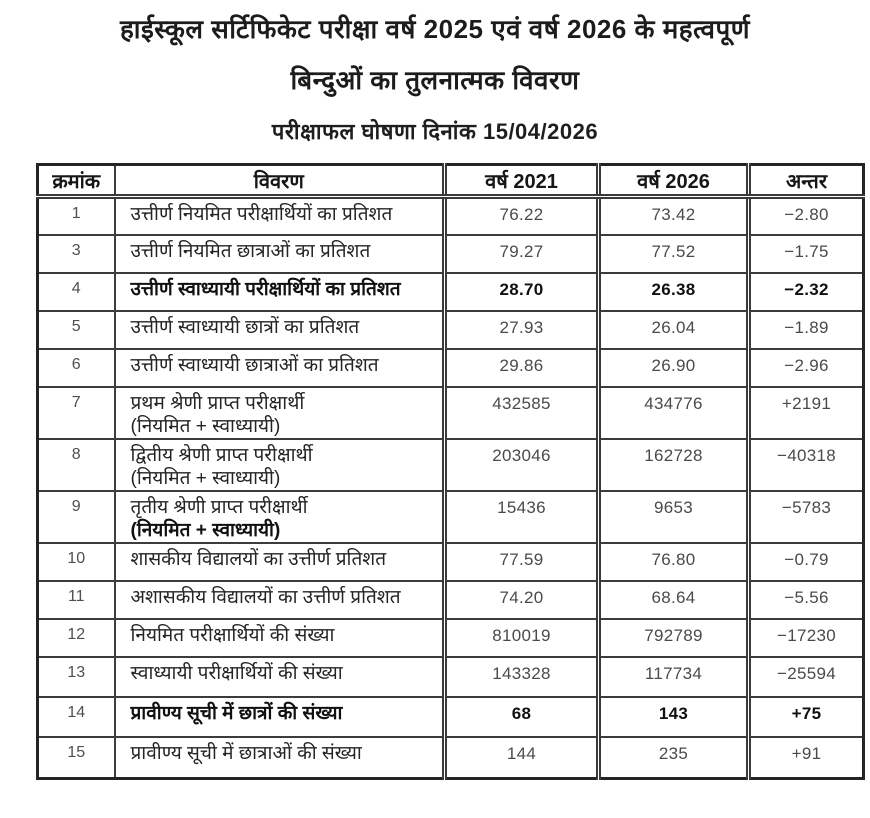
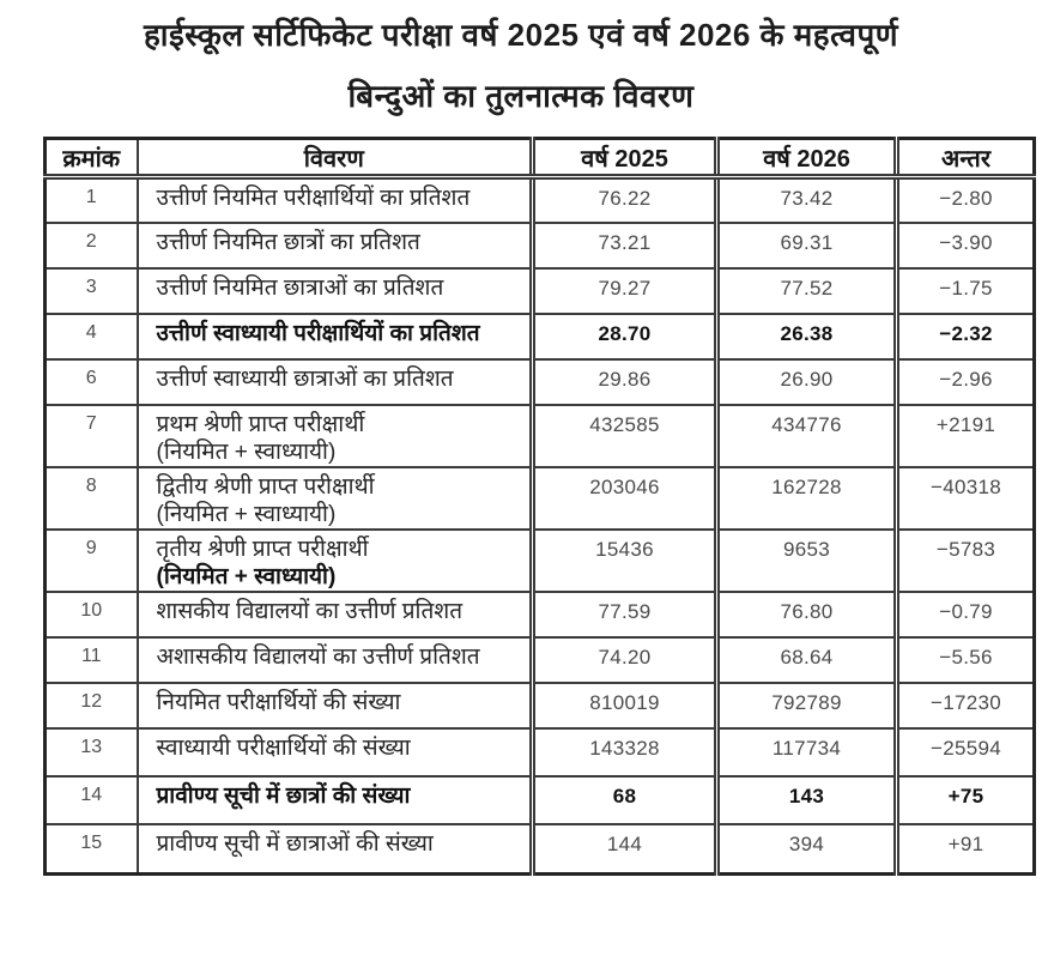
  हाईस्कूल सर्टिफिकेट परीक्षा वर्ष 2025 एवं वर्ष 2026 के महत्वपूर्ण
  बिन्दुओं का तुलनात्मक विवरण
- परीक्षाफल घोषणा दिनांक 15/04/2026
- क्रमांक	विवरण	वर्ष 2021	वर्ष 2026	अन्तर
+ क्रमांक	विवरण	वर्ष 2025	वर्ष 2026	अन्तर
  1	उत्तीर्ण नियमित परीक्षार्थियों का प्रतिशत	76.22	73.42	−2.80
+ 2	उत्तीर्ण नियमित छात्रों का प्रतिशत	73.21	69.31	−3.90
  3	उत्तीर्ण नियमित छात्राओं का प्रतिशत	79.27	77.52	−1.75
  4	उत्तीर्ण स्वाध्यायी परीक्षार्थियों का प्रतिशत	28.70	26.38	−2.32
- 5	उत्तीर्ण स्वाध्यायी छात्रों का प्रतिशत	27.93	26.04	−1.89
  6	उत्तीर्ण स्वाध्यायी छात्राओं का प्रतिशत	29.86	26.90	−2.96
  7	प्रथम श्रेणी प्राप्त परीक्षार्थी (नियमित + स्वाध्यायी)	432585	434776	+2191
  8	द्वितीय श्रेणी प्राप्त परीक्षार्थी (नियमित + स्वाध्यायी)	203046	162728	−40318
  9	तृतीय श्रेणी प्राप्त परीक्षार्थी (नियमित + स्वाध्यायी)	15436	9653	−5783
  10	शासकीय विद्यालयों का उत्तीर्ण प्रतिशत	77.59	76.80	−0.79
  11	अशासकीय विद्यालयों का उत्तीर्ण प्रतिशत	74.20	68.64	−5.56
  12	नियमित परीक्षार्थियों की संख्या	810019	792789	−17230
  13	स्वाध्यायी परीक्षार्थियों की संख्या	143328	117734	−25594
  14	प्रावीण्य सूची में छात्रों की संख्या	68	143	+75
- 15	प्रावीण्य सूची में छात्राओं की संख्या	144	235	+91
+ 15	प्रावीण्य सूची में छात्राओं की संख्या	144	394	+91
